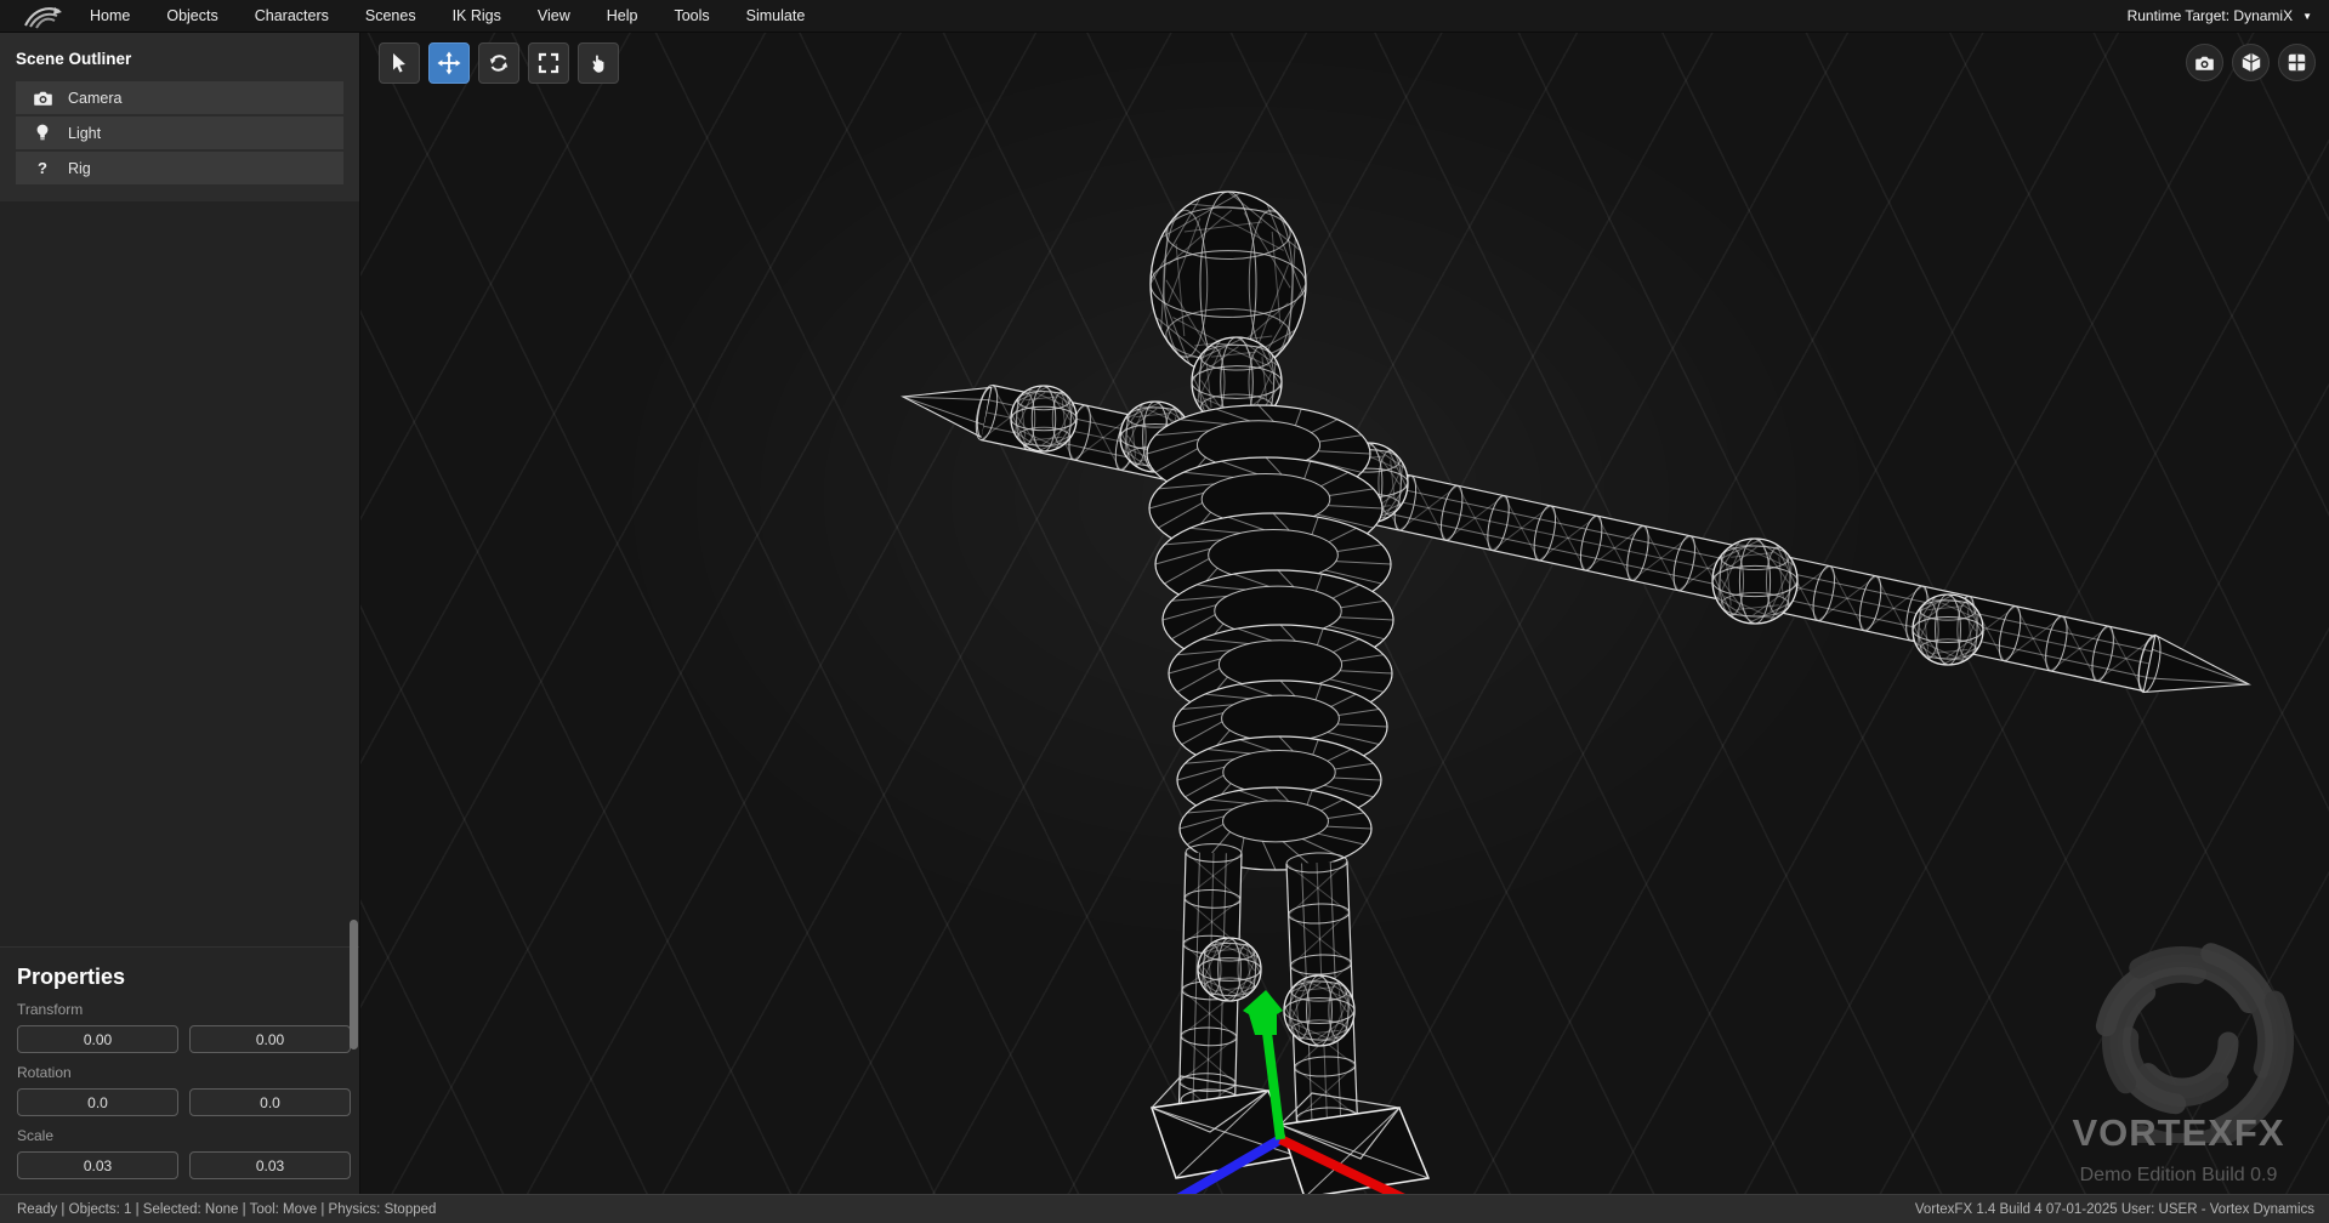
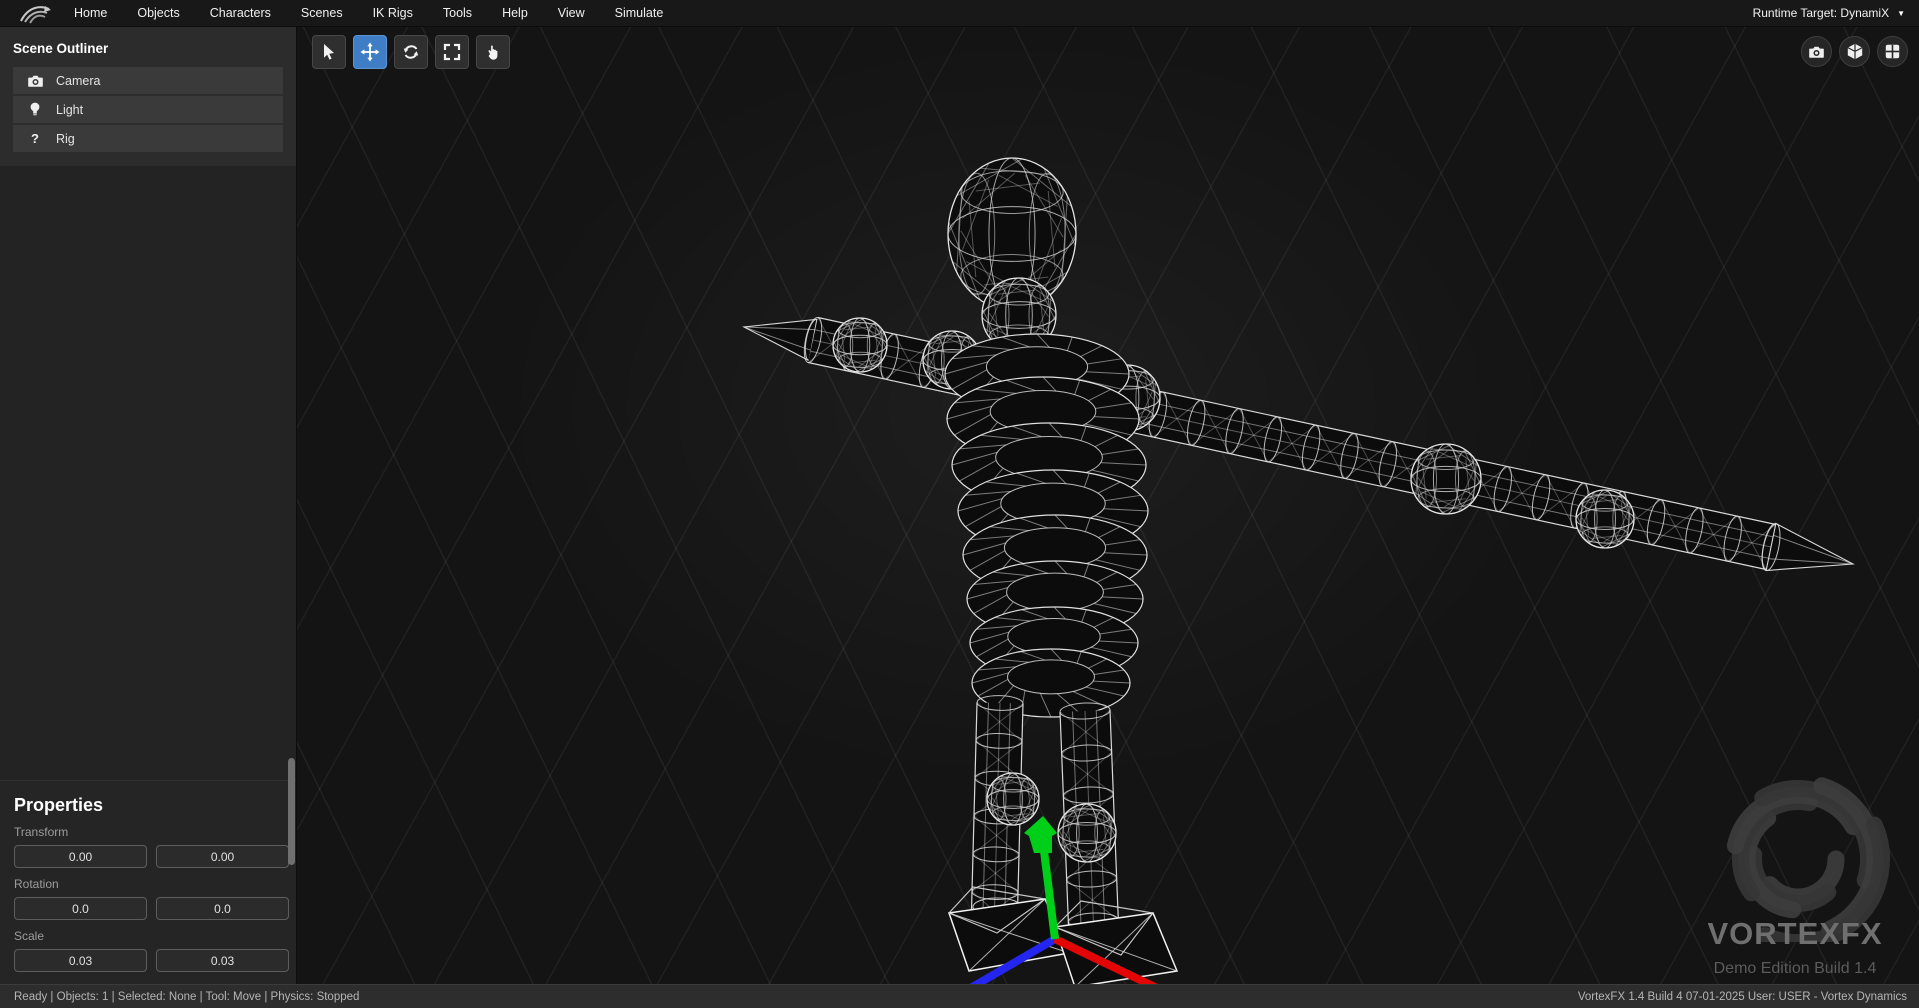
  Home
  Objects
  Characters
  Scenes
  IK Rigs
- View
+ Tools
  Help
- Tools
+ View
  Simulate
  Runtime Target: DynamiX
  ▼
  Scene Outliner
  Camera
  Light
  ?
  Rig
  Properties
  Transform
  0.00
  0.00
  Rotation
  0.0
  0.0
  Scale
  0.03
  0.03
  VORTEXFX
- Demo Edition Build 0.9
+ Demo Edition Build 1.4
  Ready | Objects: 1 | Selected: None | Tool: Move | Physics: Stopped
  VortexFX 1.4 Build 4 07-01-2025 User: USER - Vortex Dynamics
